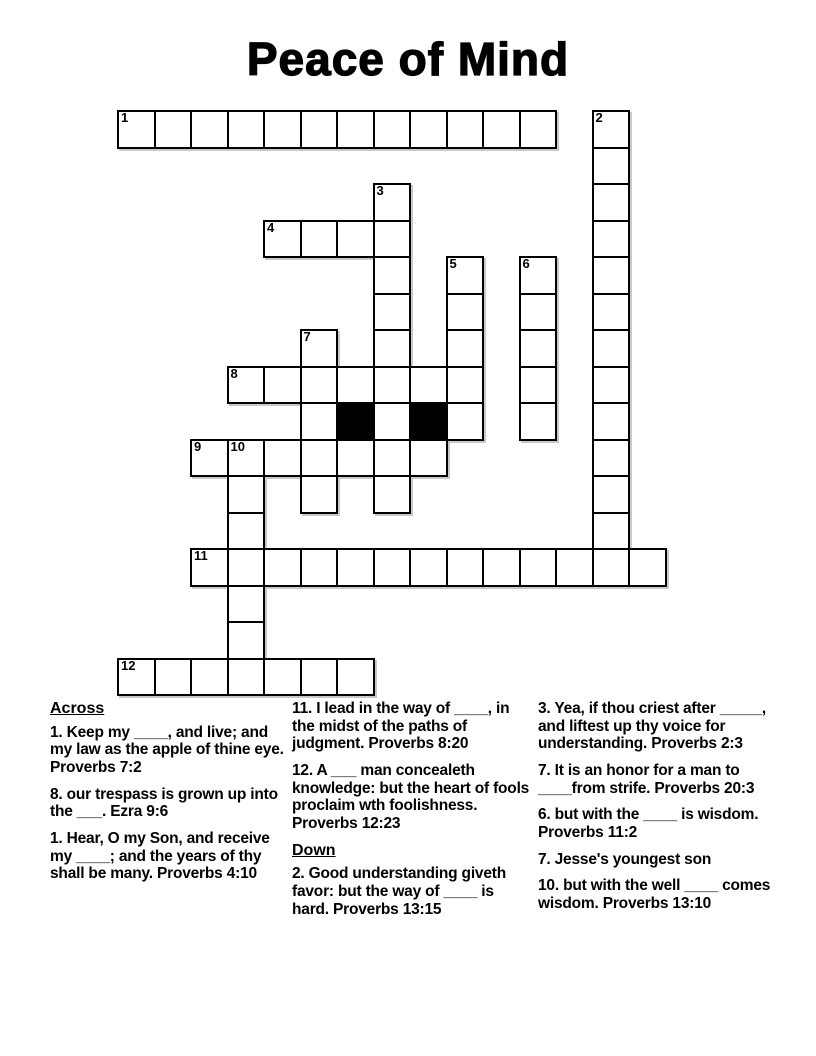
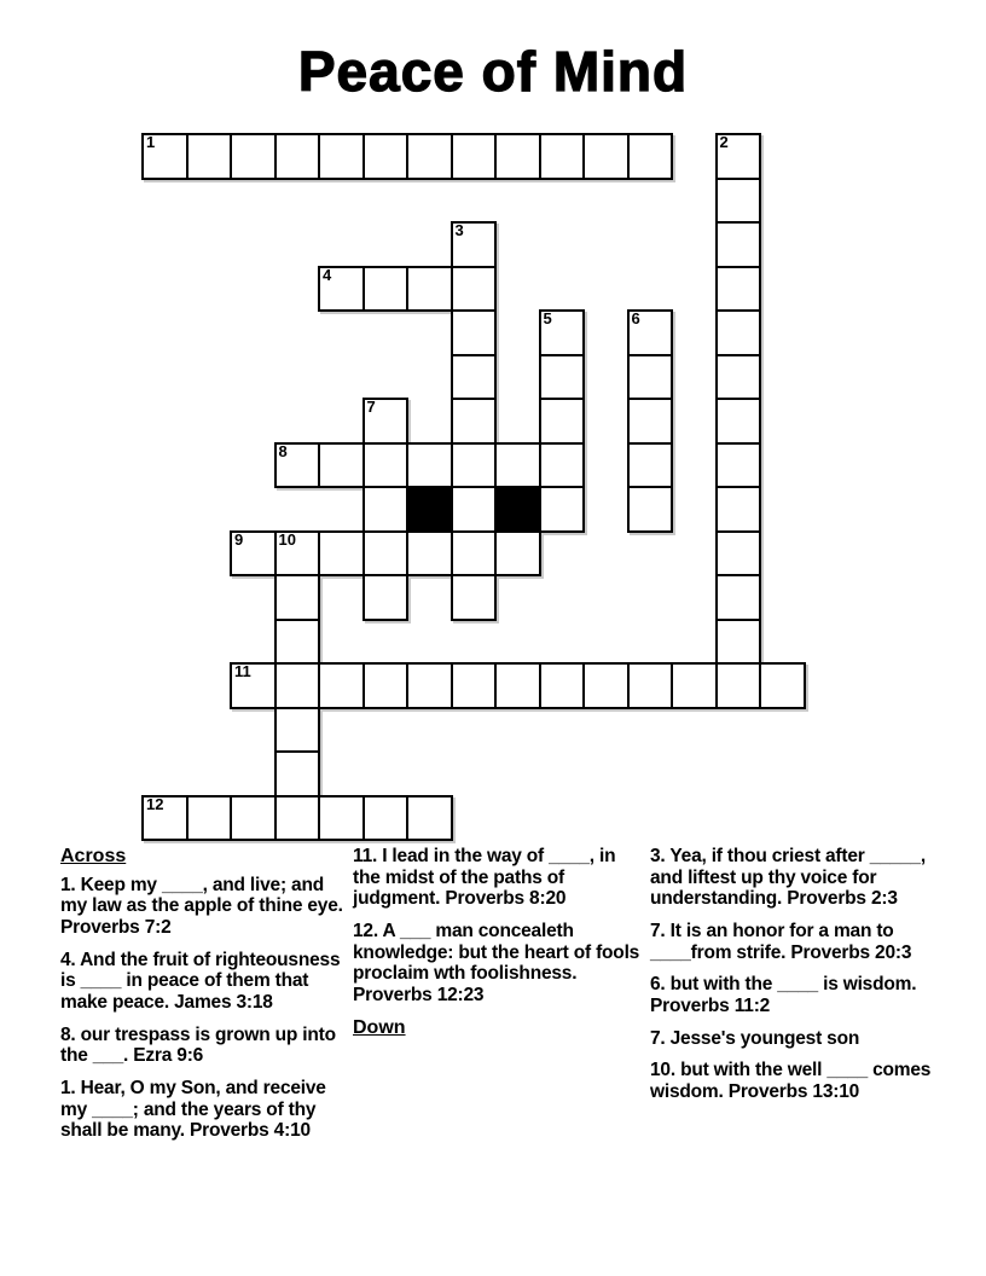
  Peace of Mind
  1
  2
  3
  4
  5
  6
  7
  8
  9
  10
  11
  12
  Across
  1. Keep my ____, and live; and my law as the apple of thine eye. Proverbs 7:2
+ 4. And the fruit of righteousness is ____ in peace of them that make peace. James 3:18
  8. our trespass is grown up into the ___. Ezra 9:6
  1. Hear, O my Son, and receive my ____; and the years of thy shall be many. Proverbs 4:10
  11. I lead in the way of ____, in the midst of the paths of judgment. Proverbs 8:20
  12. A ___ man concealeth knowledge: but the heart of fools proclaim wth foolishness. Proverbs 12:23
  Down
- 2. Good understanding giveth favor: but the way of ____ is hard. Proverbs 13:15
  3. Yea, if thou criest after _____, and liftest up thy voice for understanding. Proverbs 2:3
  7. It is an honor for a man to ____from strife. Proverbs 20:3
  6. but with the ____ is wisdom. Proverbs 11:2
  7. Jesse's youngest son
  10. but with the well ____ comes wisdom. Proverbs 13:10
